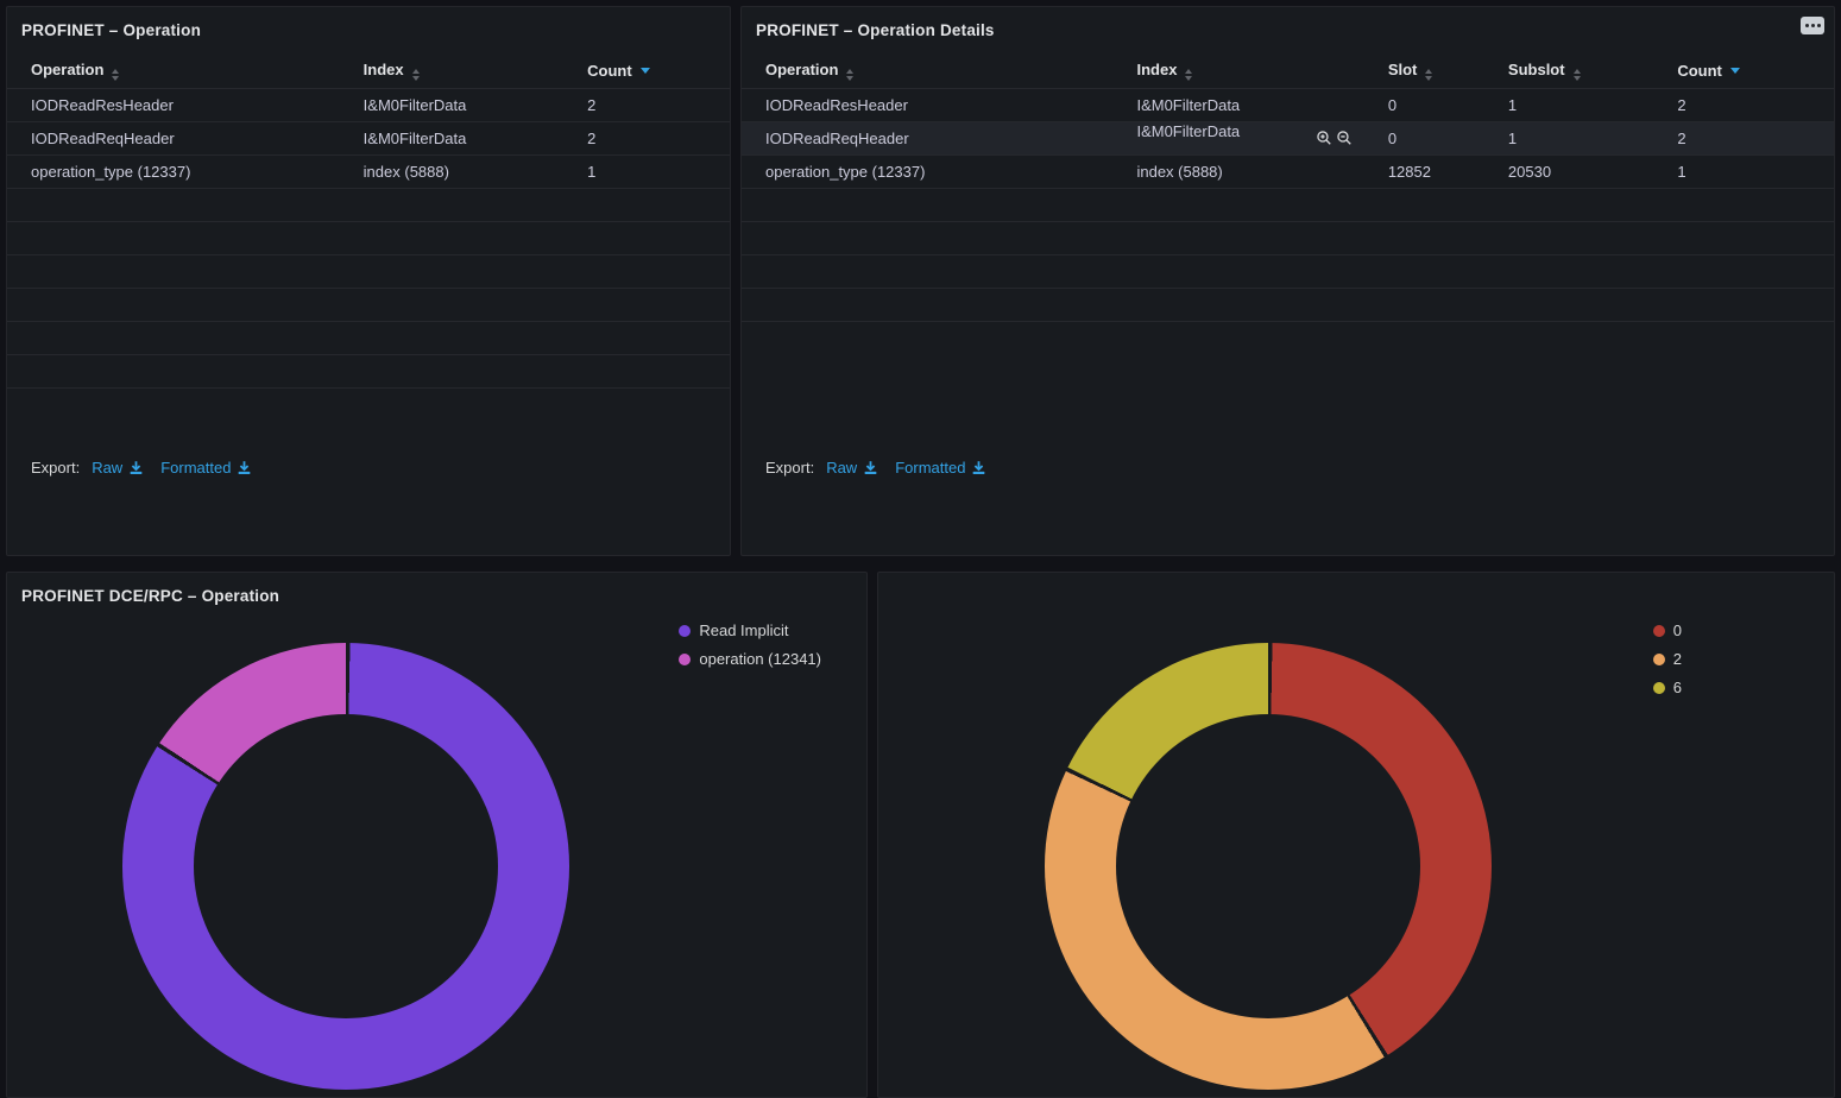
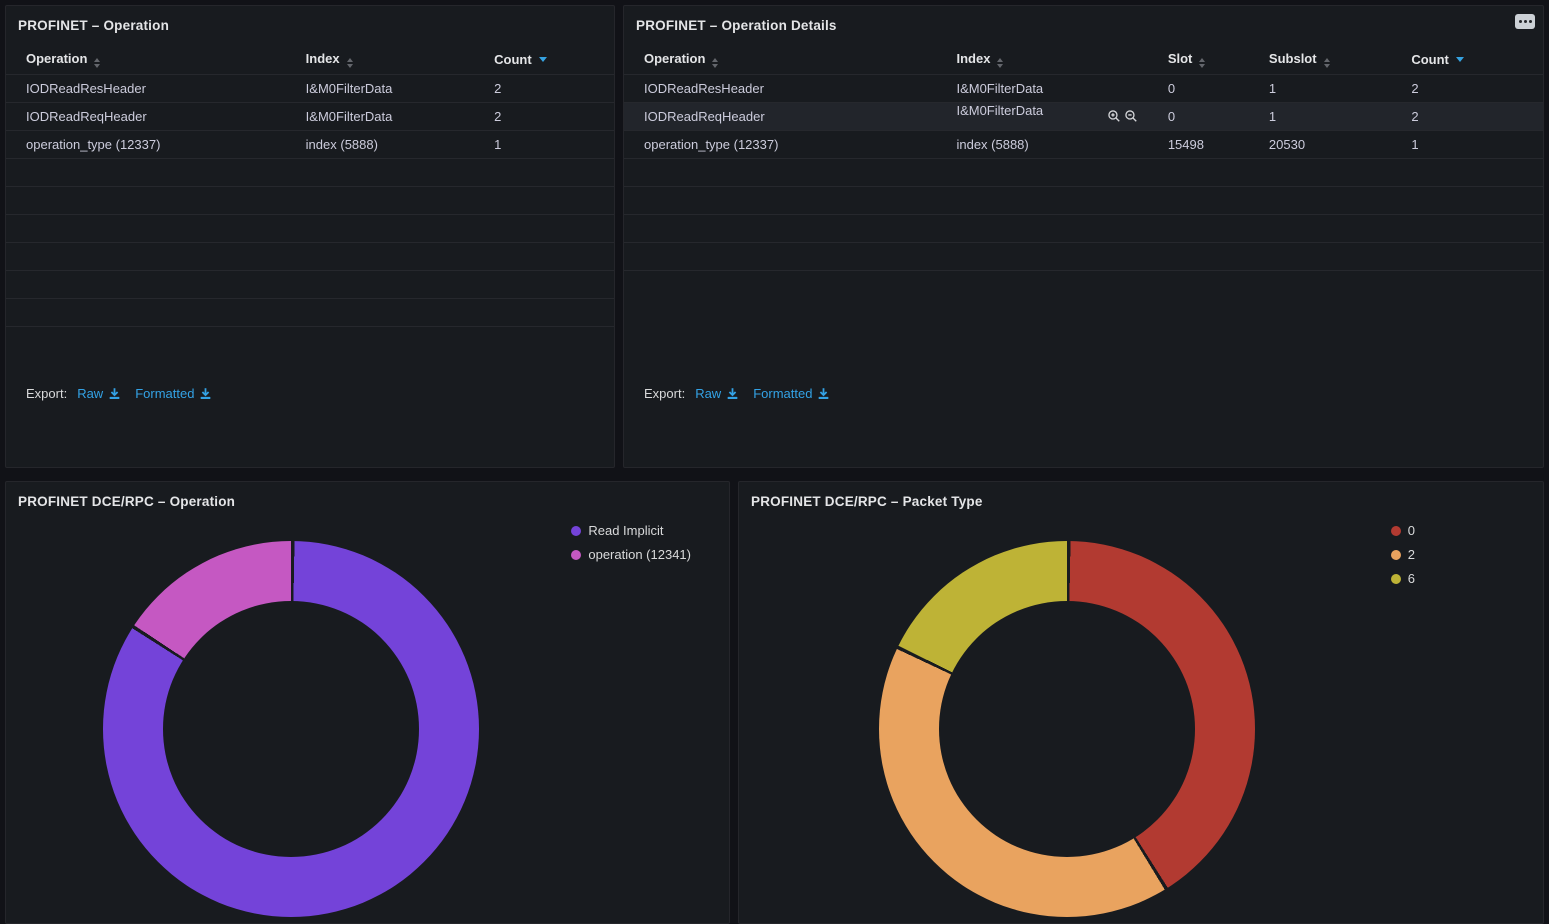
  PROFINET – Operation
  Operation	Index	Count
  IODReadResHeader	I&M0FilterData	2
  IODReadReqHeader	I&M0FilterData	2
  operation_type (12337)	index (5888)	1
  Export:
  Raw
  Formatted
  PROFINET – Operation Details
  Operation	Index	Slot	Subslot	Count
  IODReadResHeader	I&M0FilterData	0	1	2
  IODReadReqHeader	I&M0FilterData	0	1	2
- operation_type (12337)	index (5888)	12852	20530	1
+ operation_type (12337)	index (5888)	15498	20530	1
  Export:
  Raw
  Formatted
  PROFINET DCE/RPC – Operation
  Read Implicit
  operation (12341)
+ PROFINET DCE/RPC – Packet Type
  0
  2
  6
